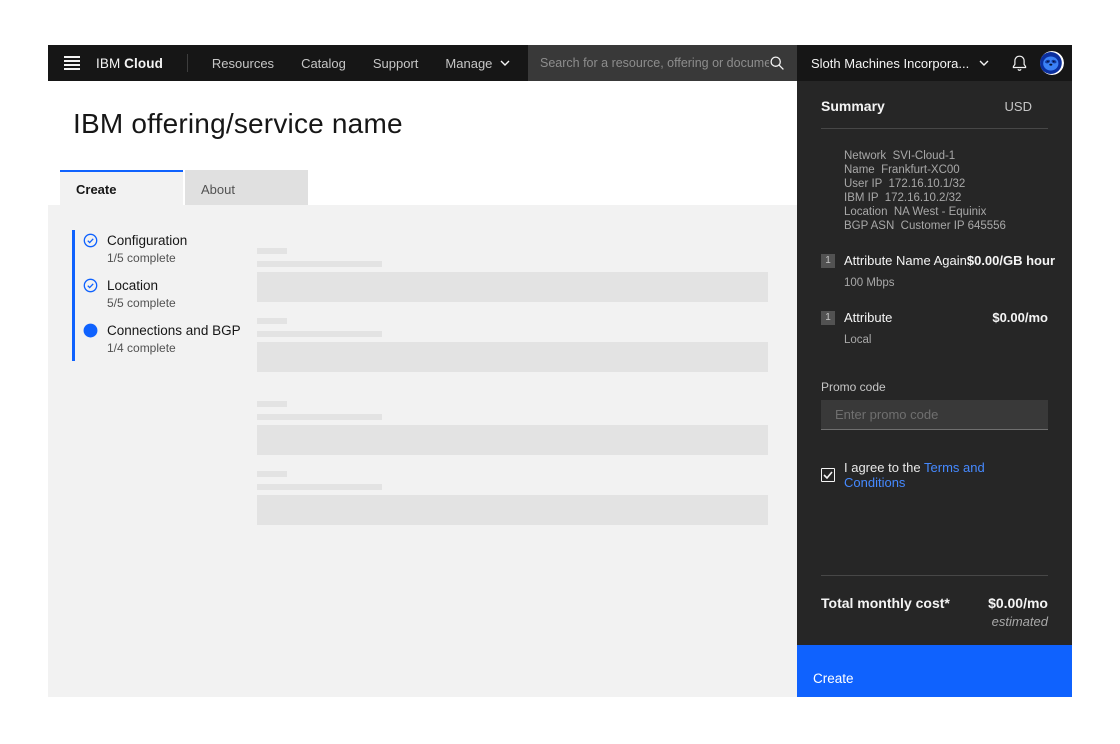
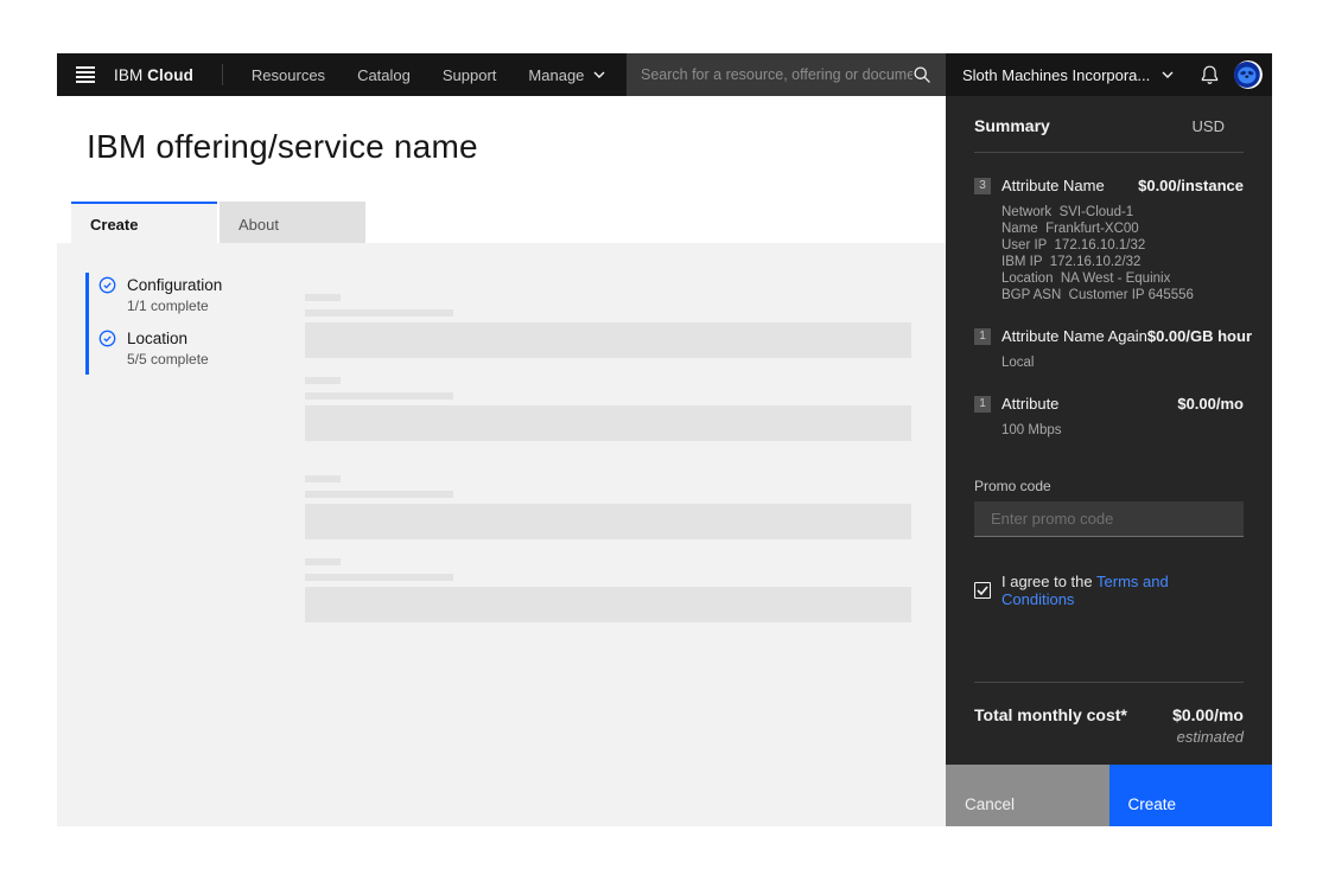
  IBM Cloud
  Resources
  Catalog
  Support
  Manage
  Search for a resource, offering or docume
  Sloth Machines Incorpora...
  IBM offering/service name
  Create
  About
  Configuration
- 1/5 complete
+ 1/1 complete
  Location
  5/5 complete
- Connections and BGP
- 1/4 complete
  Summary
  USD
+ 3
+ Attribute Name
+ $0.00/instance
  Network SVI-Cloud-1
  Name Frankfurt-XC00
  User IP 172.16.10.1/32
  IBM IP 172.16.10.2/32
  Location NA West - Equinix
  BGP ASN Customer IP 645556
  1
  Attribute Name Again
  $0.00/GB hour
- 100 Mbps
+ Local
  1
  Attribute
  $0.00/mo
- Local
+ 100 Mbps
  Promo code
  Enter promo code
  I agree to the Terms and Conditions
  Total monthly cost*
  $0.00/mo
  estimated
+ Cancel
  Create
